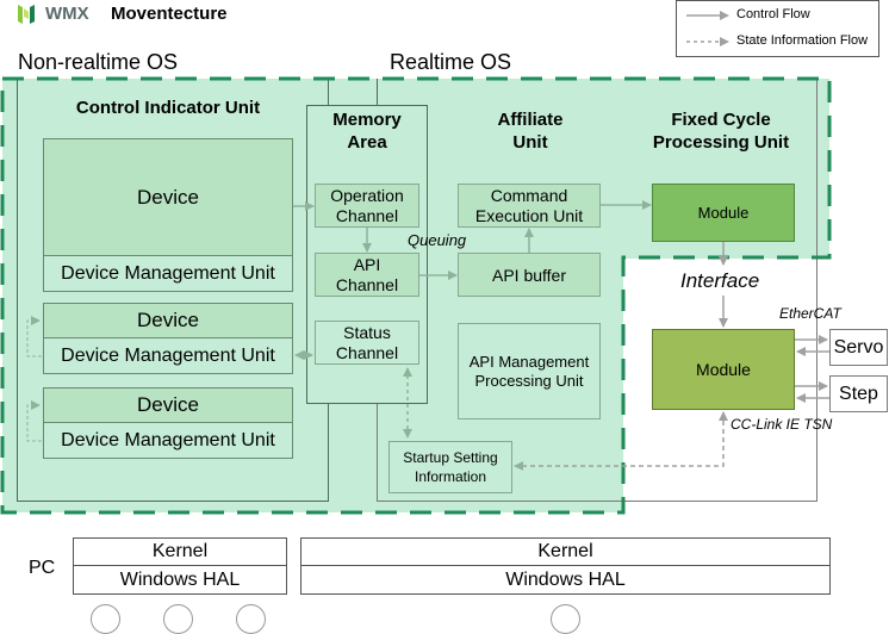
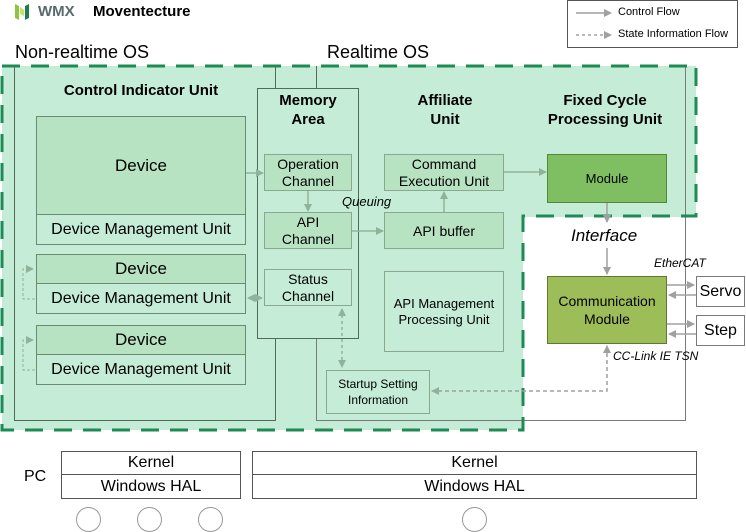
  WMX
  Moventecture
  Control Flow
  State Information Flow
  Non-realtime OS
  Realtime OS
  Control Indicator Unit
  Device
  Device Management Unit
  Device
  Device Management Unit
  Device
  Device Management Unit
  Memory
  Area
  Operation
  Channel
  API
  Channel
  Status
  Channel
  Affiliate
  Unit
  Command
  Execution Unit
  Queuing
  API buffer
  API Management
  Processing Unit
  Fixed Cycle
  Processing Unit
  Module
  Interface
  EtherCAT
+ Communication
  Module
  Servo
  Step
  CC-Link IE TSN
  Startup Setting
  Information
  PC
  Kernel
  Windows HAL
  Kernel
  Windows HAL
